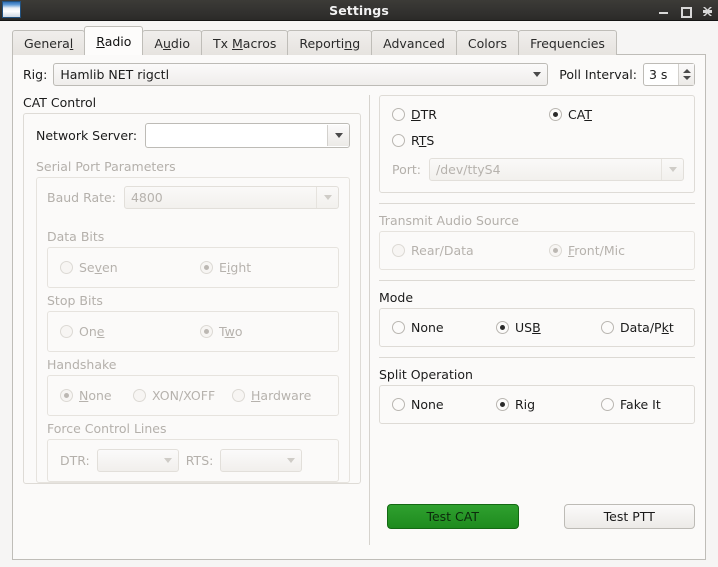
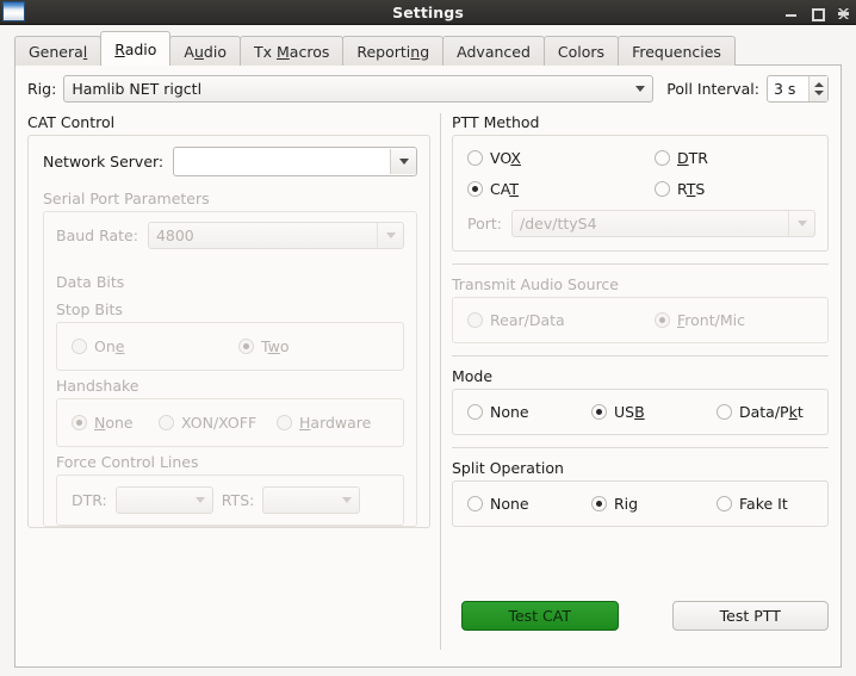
  Settings
  General
  Radio
  Audio
  Tx Macros
  Reporting
  Advanced
  Colors
  Frequencies
  Rig:
  Hamlib NET rigctl
  Poll Interval:
  3 s
  CAT Control
  Network Server:
  Serial Port Parameters
  Baud Rate:
  4800
  Data Bits
- Seven
- Eight
  Stop Bits
  One
  Two
  Handshake
  None
  XON/XOFF
  Hardware
  Force Control Lines
  DTR:
  RTS:
+ PTT Method
+ VOX
  DTR
  CAT
  RTS
  Port:
  /dev/ttyS4
  Transmit Audio Source
  Rear/Data
  Front/Mic
  Mode
  None
  USB
  Data/Pkt
  Split Operation
  None
  Rig
  Fake It
  Test CAT
  Test PTT
